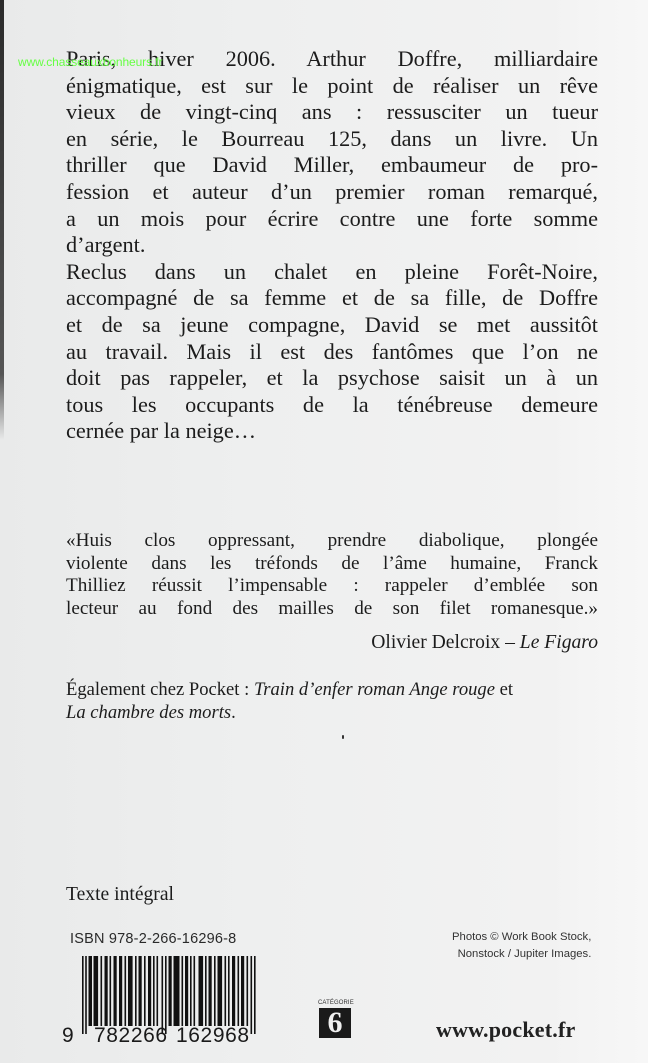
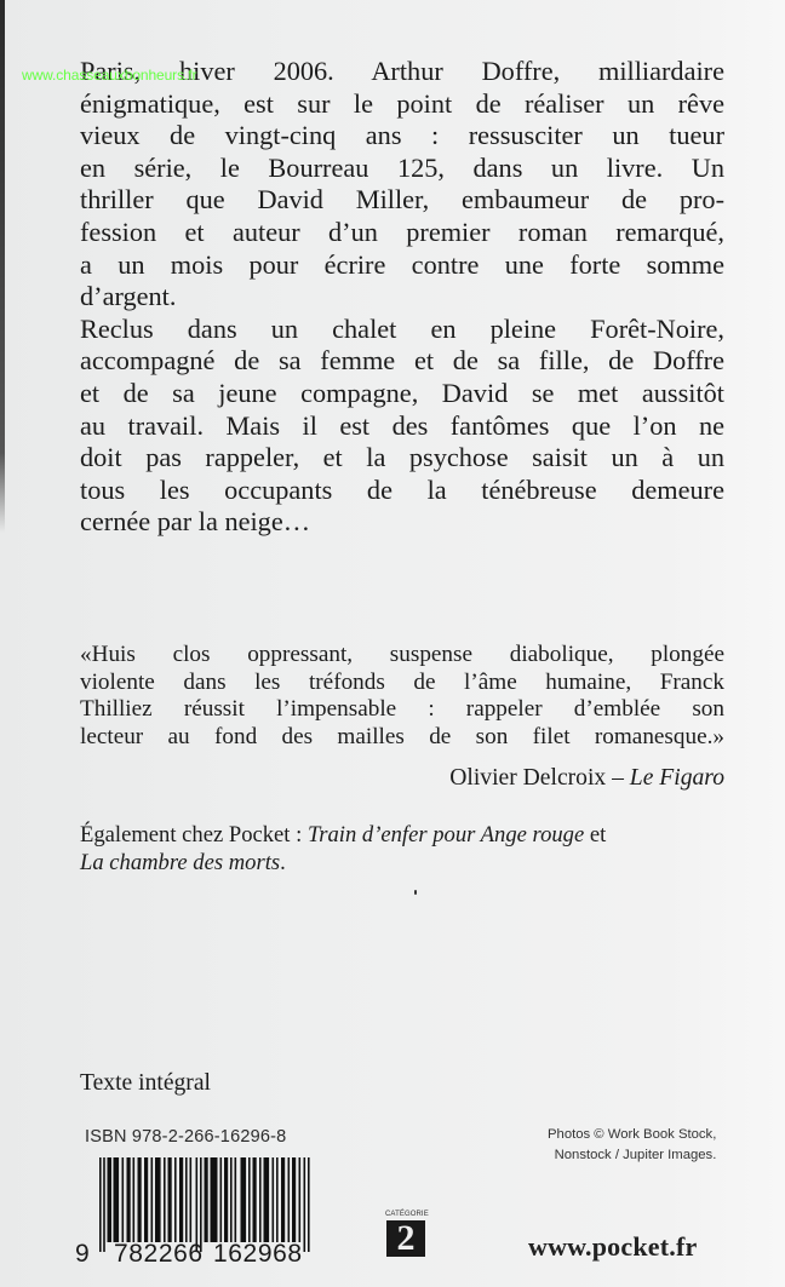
  www.chasseauxbonheurs.fr
  Paris, hiver 2006. Arthur Doffre, milliardaire
  énigmatique, est sur le point de réaliser un rêve
  vieux de vingt-cinq ans : ressusciter un tueur
  en série, le Bourreau 125, dans un livre. Un
  thriller que David Miller, embaumeur de pro-
  fession et auteur d’un premier roman remarqué,
  a un mois pour écrire contre une forte somme
  d’argent.
  Reclus dans un chalet en pleine Forêt-Noire,
  accompagné de sa femme et de sa fille, de Doffre
  et de sa jeune compagne, David se met aussitôt
  au travail. Mais il est des fantômes que l’on ne
  doit pas rappeler, et la psychose saisit un à un
  tous les occupants de la ténébreuse demeure
  cernée par la neige…
- «Huis clos oppressant, prendre diabolique, plongée
+ «Huis clos oppressant, suspense diabolique, plongée
  violente dans les tréfonds de l’âme humaine, Franck
  Thilliez réussit l’impensable : rappeler d’emblée son
  lecteur au fond des mailles de son filet romanesque.»
  Olivier Delcroix – Le Figaro
- Également chez Pocket : Train d’enfer roman Ange rouge et
+ Également chez Pocket : Train d’enfer pour Ange rouge et
  La chambre des morts.
  Texte intégral
  ISBN 978-2-266-16296-8
  Photos © Work Book Stock,
  Nonstock / Jupiter Images.
  9 782266 162968
- 6
+ 2
  www.pocket.fr
